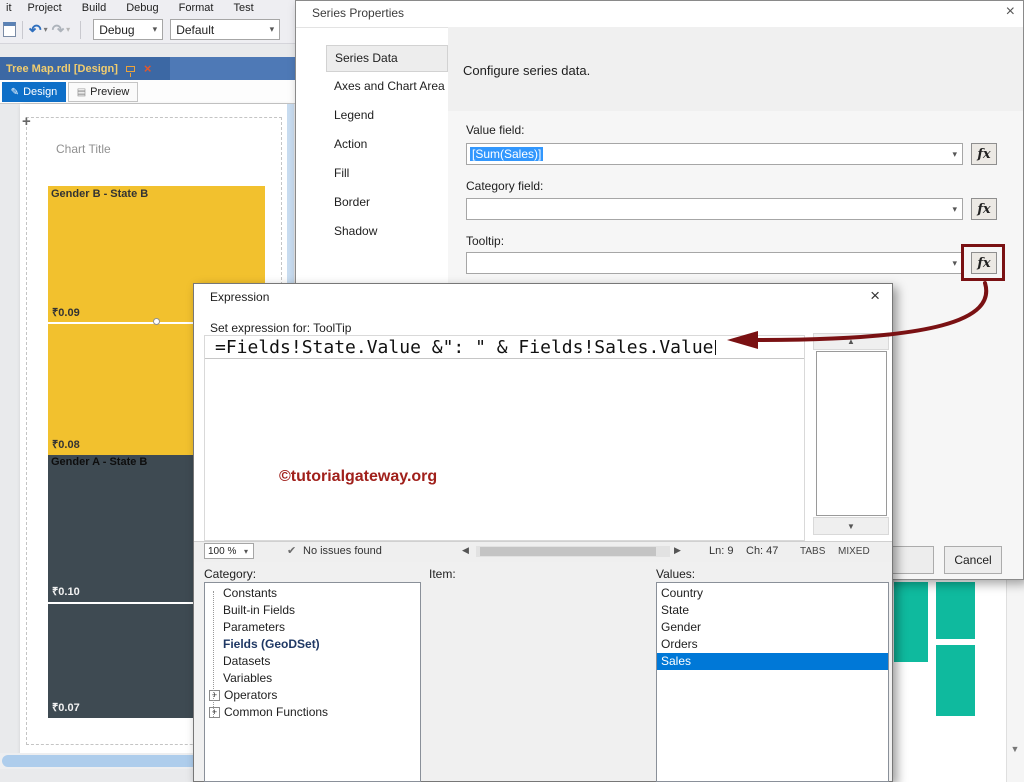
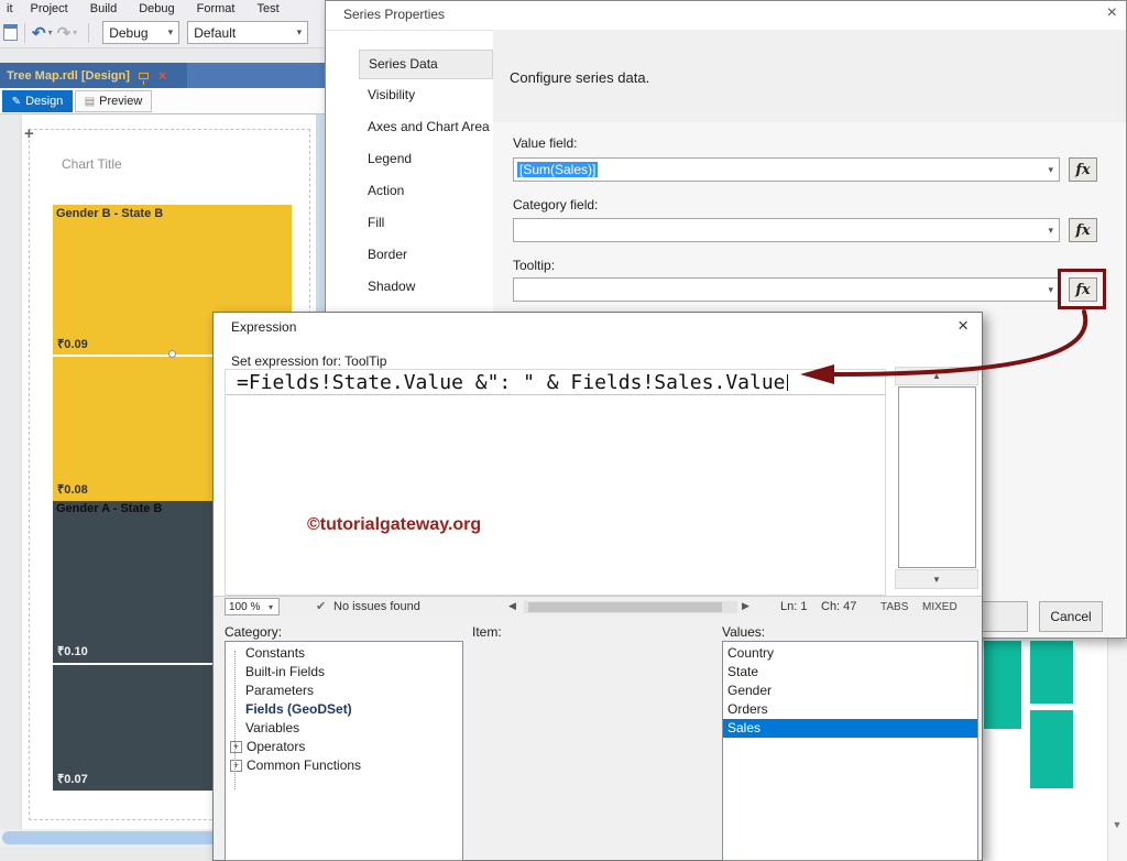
  it
  Project
  Build
  Debug
  Format
  Test
  ↶
  ▾
  ↷
  ▾
  Debug
  ▾
  Default
  ▾
  Tree Map.rdl [Design]
  ×
  ✎
  Design
  ▤
  Preview
  +
  Chart Title
  Gender B - State B
  ₹0.09
  ₹0.08
  Gender A - State B
  ₹0.10
  ₹0.07
  ▼
  Series Properties
  ×
  Series Data
+ Visibility
  Axes and Chart Area
  Legend
  Action
  Fill
  Border
  Shadow
  Configure series data.
  Value field:
  [Sum(Sales)]
  ▾
  fx
  Category field:
  ▾
  fx
  Tooltip:
  ▾
  fx
  Cancel
  Expression
  ×
  Set expression for: ToolTip
  =Fields!State.Value &": " & Fields!Sales.Value
  ©tutorialgateway.org
  ▲
  ▼
  100 %
  ▾
  ✔
  No issues found
  ◀
  ▶
- Ln: 9
+ Ln: 1
  Ch: 47
  TABS
  MIXED
  Category:
  Item:
  Values:
  Constants
  Built-in Fields
  Parameters
  Fields (GeoDSet)
- Datasets
  Variables
  + Operators
  + Common Functions
  Country
  State
  Gender
  Orders
  Sales
